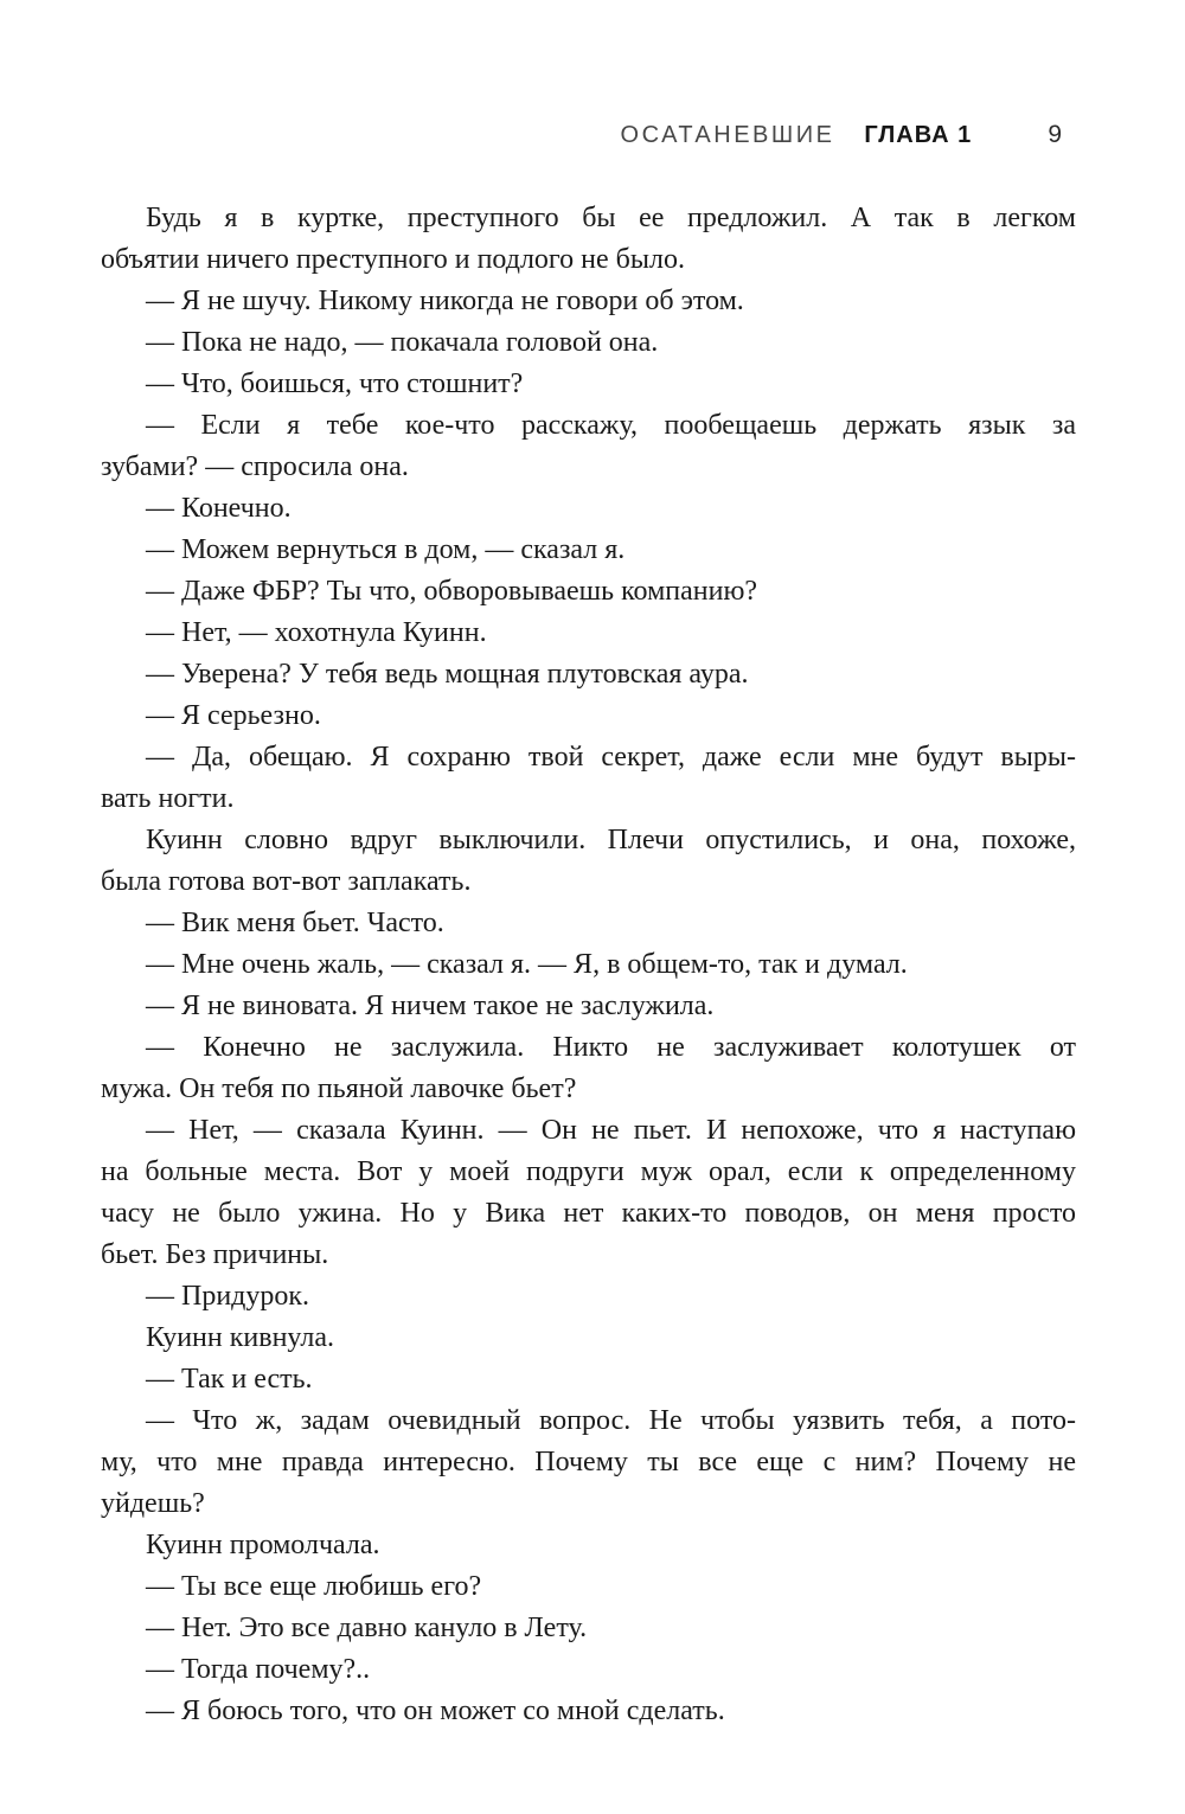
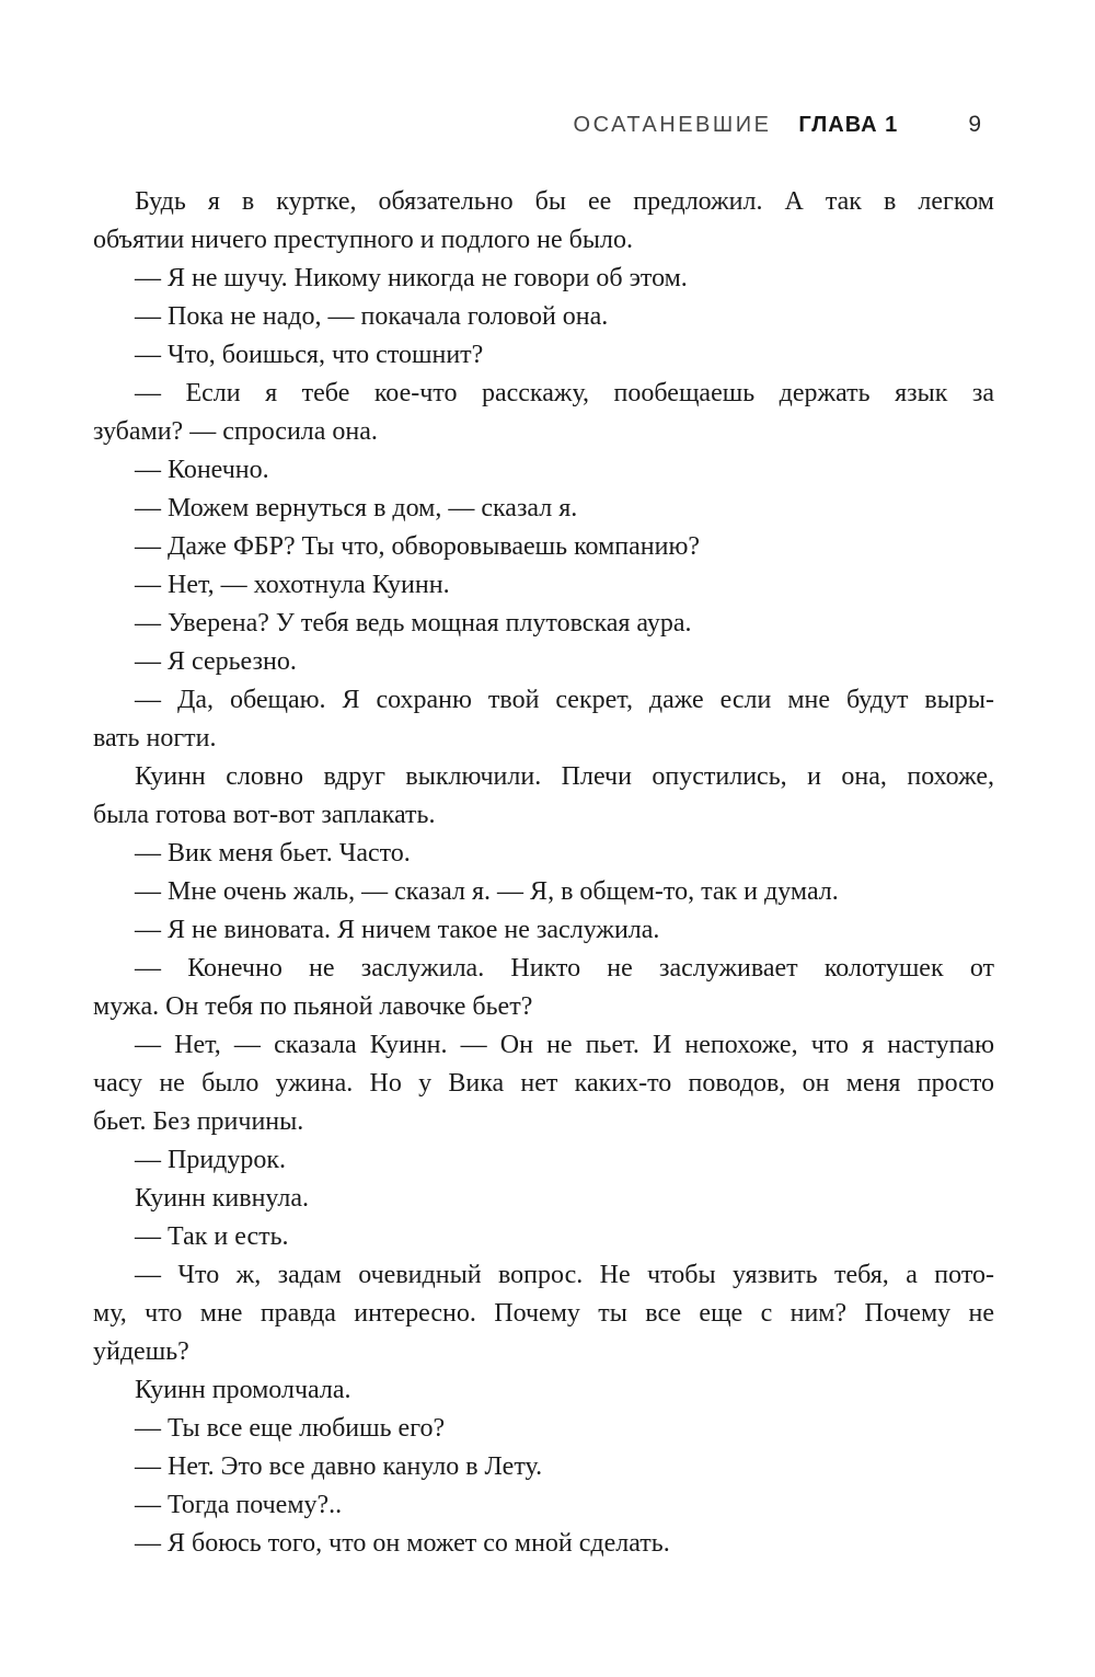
  ОСАТАНЕВШИЕ
  ГЛАВА 1
  9
- Будь я в куртке, преступного бы ее предложил. А так в легком
+ Будь я в куртке, обязательно бы ее предложил. А так в легком
  объятии ничего преступного и подлого не было.
  — Я не шучу. Никому никогда не говори об этом.
  — Пока не надо, — покачала головой она.
  — Что, боишься, что стошнит?
  — Если я тебе кое-что расскажу, пообещаешь держать язык за
  зубами? — спросила она.
  — Конечно.
  — Можем вернуться в дом, — сказал я.
  — Даже ФБР? Ты что, обворовываешь компанию?
  — Нет, — хохотнула Куинн.
  — Уверена? У тебя ведь мощная плутовская аура.
  — Я серьезно.
  — Да, обещаю. Я сохраню твой секрет, даже если мне будут выры-
  вать ногти.
  Куинн словно вдруг выключили. Плечи опустились, и она, похоже,
  была готова вот-вот заплакать.
  — Вик меня бьет. Часто.
  — Мне очень жаль, — сказал я. — Я, в общем-то, так и думал.
  — Я не виновата. Я ничем такое не заслужила.
  — Конечно не заслужила. Никто не заслуживает колотушек от
  мужа. Он тебя по пьяной лавочке бьет?
  — Нет, — сказала Куинн. — Он не пьет. И непохоже, что я наступаю
- на больные места. Вот у моей подруги муж орал, если к определенному
  часу не было ужина. Но у Вика нет каких-то поводов, он меня просто
  бьет. Без причины.
  — Придурок.
  Куинн кивнула.
  — Так и есть.
  — Что ж, задам очевидный вопрос. Не чтобы уязвить тебя, а пото-
  му, что мне правда интересно. Почему ты все еще с ним? Почему не
  уйдешь?
  Куинн промолчала.
  — Ты все еще любишь его?
  — Нет. Это все давно кануло в Лету.
  — Тогда почему?..
  — Я боюсь того, что он может со мной сделать.
